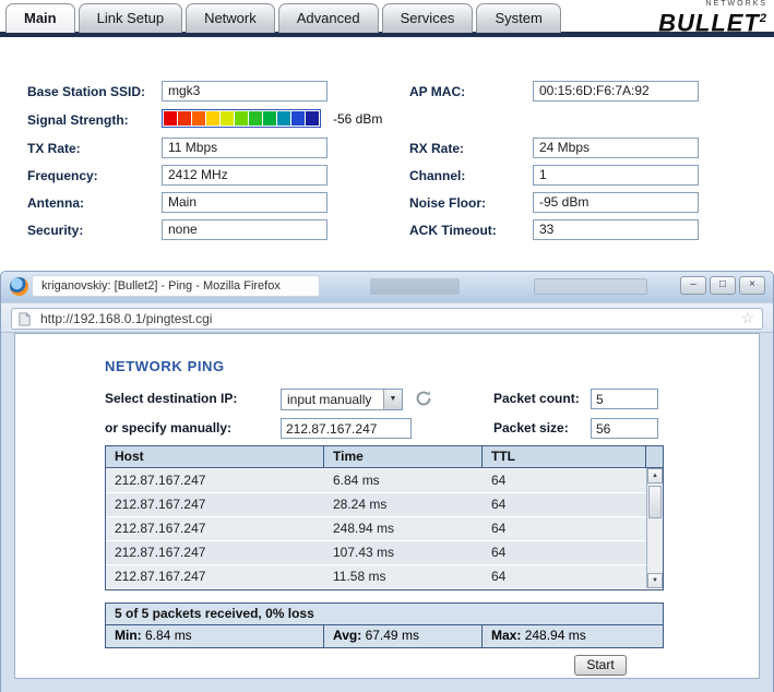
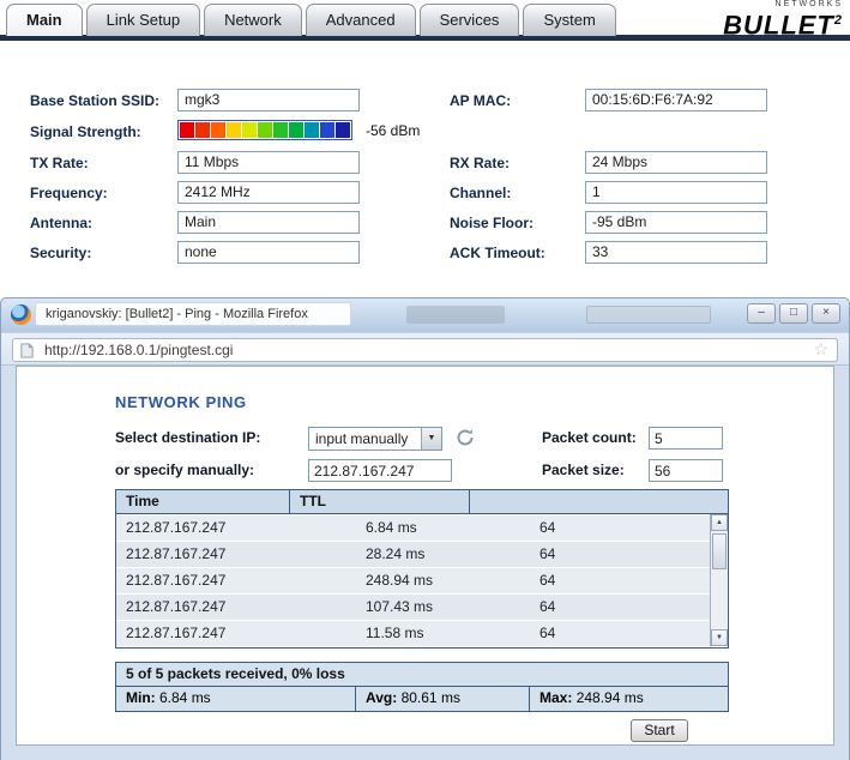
  Main
  Link Setup
  Network
  Advanced
  Services
  System
  BULLET2
  Base Station SSID:
  mgk3
  AP MAC:
  00:15:6D:F6:7A:92
  Signal Strength:
  -56 dBm
  TX Rate:
  11 Mbps
  RX Rate:
  24 Mbps
  Frequency:
  2412 MHz
  Channel:
  1
  Antenna:
  Main
  Noise Floor:
  -95 dBm
  Security:
  none
  ACK Timeout:
  33
  kriganovskiy: [Bullet2] - Ping - Mozilla Firefox
  –
  □
  ×
  http://192.168.0.1/pingtest.cgi
  ☆
  NETWORK PING
  Select destination IP:
  input manually
  Packet count:
  5
  or specify manually:
  212.87.167.247
  Packet size:
  56
- Host
  Time
  TTL
  212.87.167.247
  6.84 ms
  64
  212.87.167.247
  28.24 ms
  64
  212.87.167.247
  248.94 ms
  64
  212.87.167.247
  107.43 ms
  64
  212.87.167.247
  11.58 ms
  64
  5 of 5 packets received, 0% loss
  Min: 6.84 ms
- Avg: 67.49 ms
+ Avg: 80.61 ms
  Max: 248.94 ms
  Start
